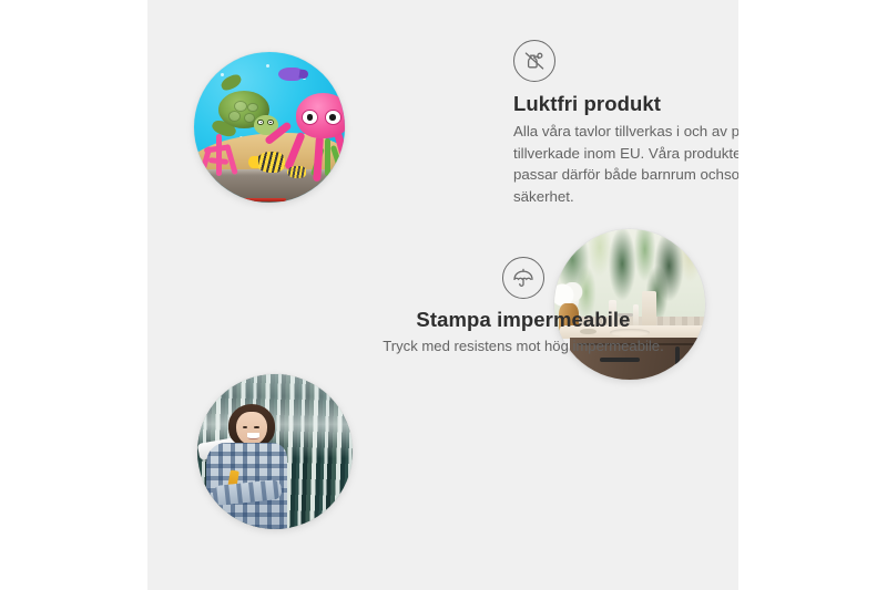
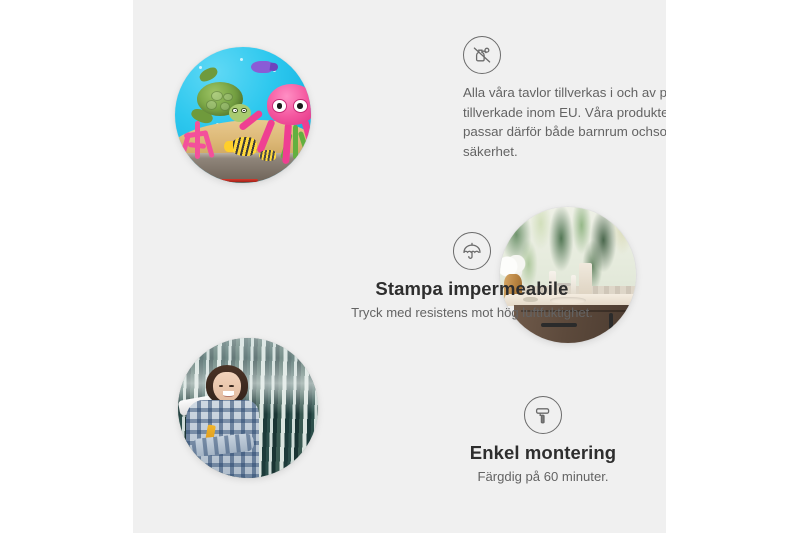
- Luktfri produkt
  Alla våra tavlor tillverkas i och av p tillverkade inom EU. Våra produkte passar därför både barnrum ochso säkerhet.
  Stampa impermeabile
- Tryck med resistens mot hög impermeabile.
+ Tryck med resistens mot hög luftfuktighet.
+ Enkel montering
+ Färgdig på 60 minuter.
